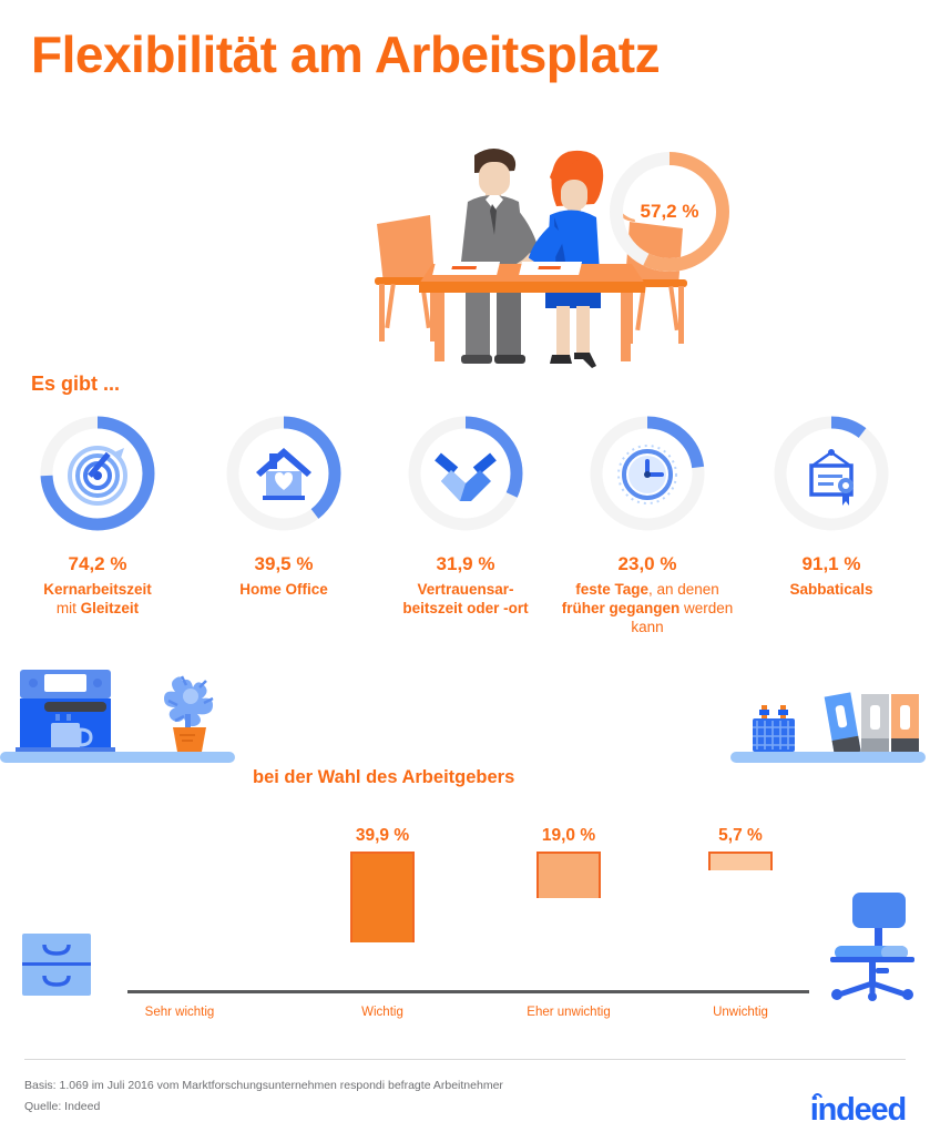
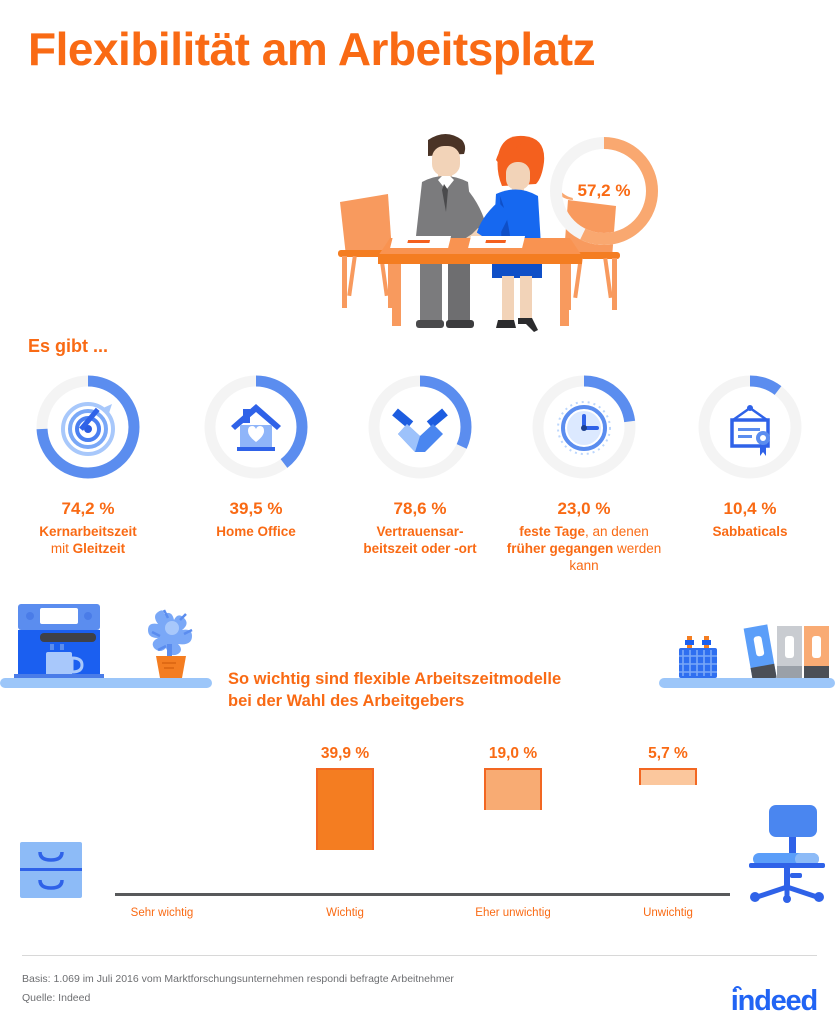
  Flexibilität am Arbeitsplatz
  57,2 %
  Es gibt ...
  74,2 %
  Kernarbeitszeit
  mit Gleitzeit
  39,5 %
  Home Office
- 31,9 %
+ 78,6 %
  Vertrauensar-
  beitszeit oder -ort
  23,0 %
  feste Tage, an denen früher gegangen werden kann
- 91,1 %
+ 10,4 %
  Sabbaticals
+ So wichtig sind flexible Arbeitszeitmodelle
  bei der Wahl des Arbeitgebers
  Sehr wichtig
  39,9 %
  Wichtig
  19,0 %
  Eher unwichtig
  5,7 %
  Unwichtig
  Basis: 1.069 im Juli 2016 vom Marktforschungsunternehmen respondi befragte Arbeitnehmer
  Quelle: Indeed
  indeed
